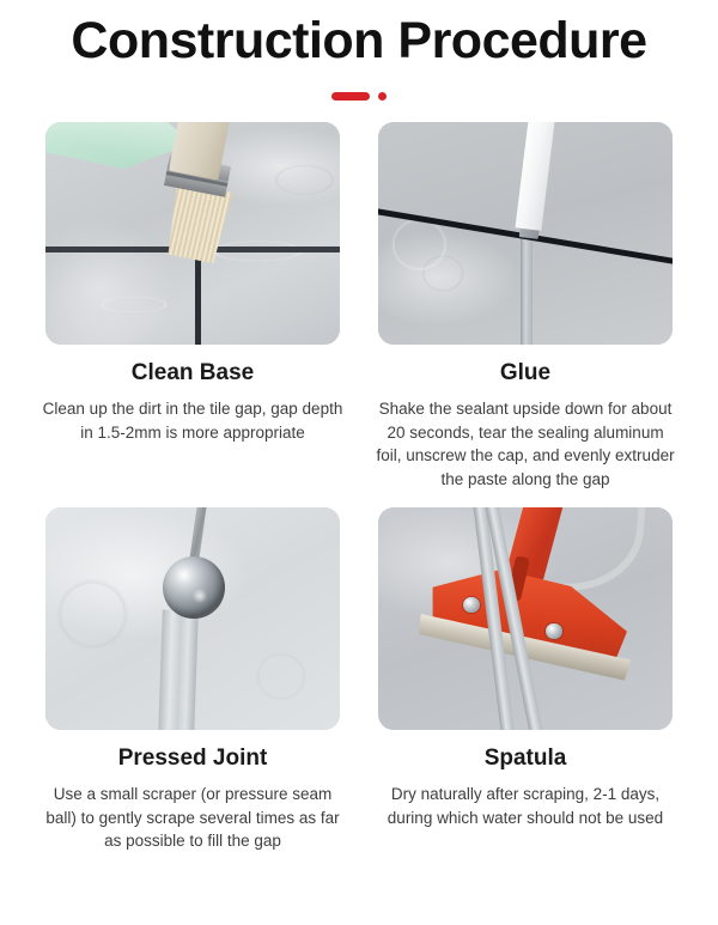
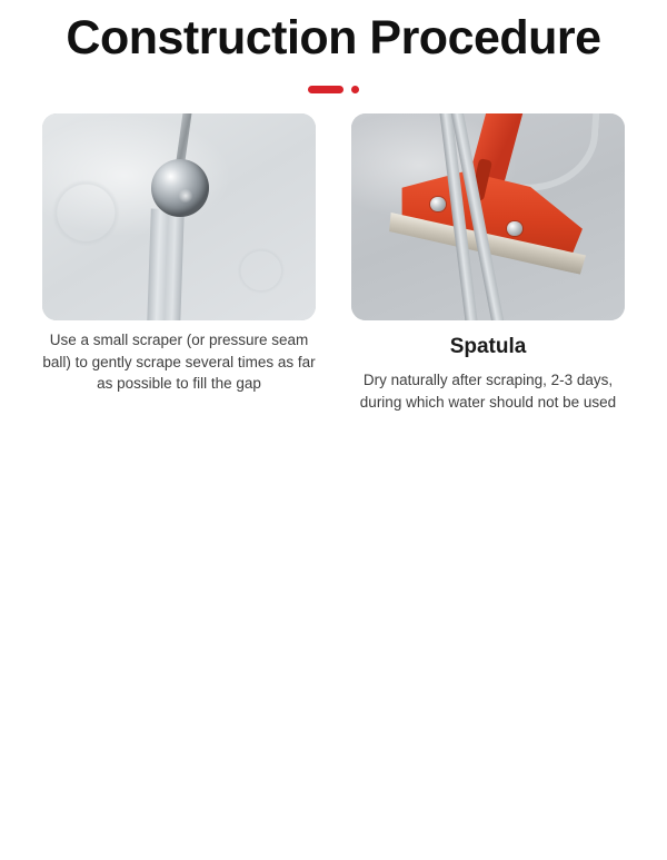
  Construction Procedure
- Clean Base
- Clean up the dirt in the tile gap, gap depth in 1.5-2mm is more appropriate
- Glue
- Shake the sealant upside down for about 20 seconds, tear the sealing aluminum foil, unscrew the cap, and evenly extruder the paste along the gap
- Pressed Joint
  Use a small scraper (or pressure seam ball) to gently scrape several times as far as possible to fill the gap
  Spatula
- Dry naturally after scraping, 2-1 days, during which water should not be used
+ Dry naturally after scraping, 2-3 days, during which water should not be used
